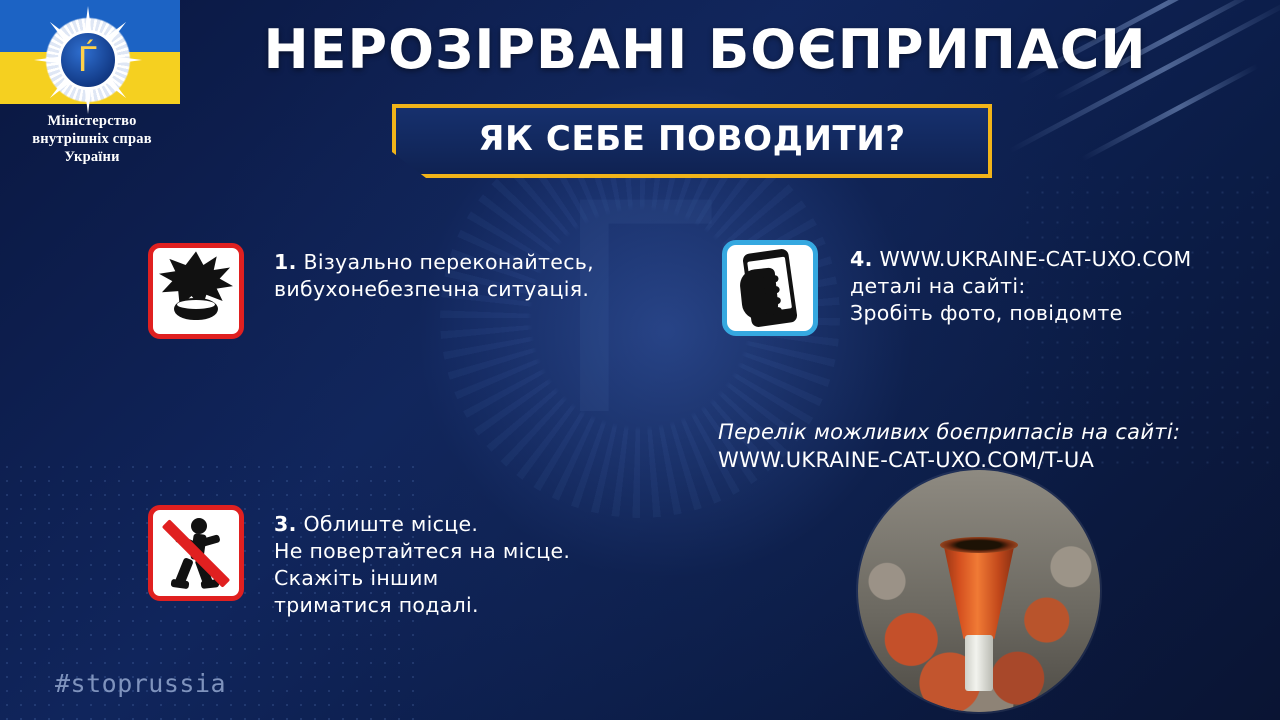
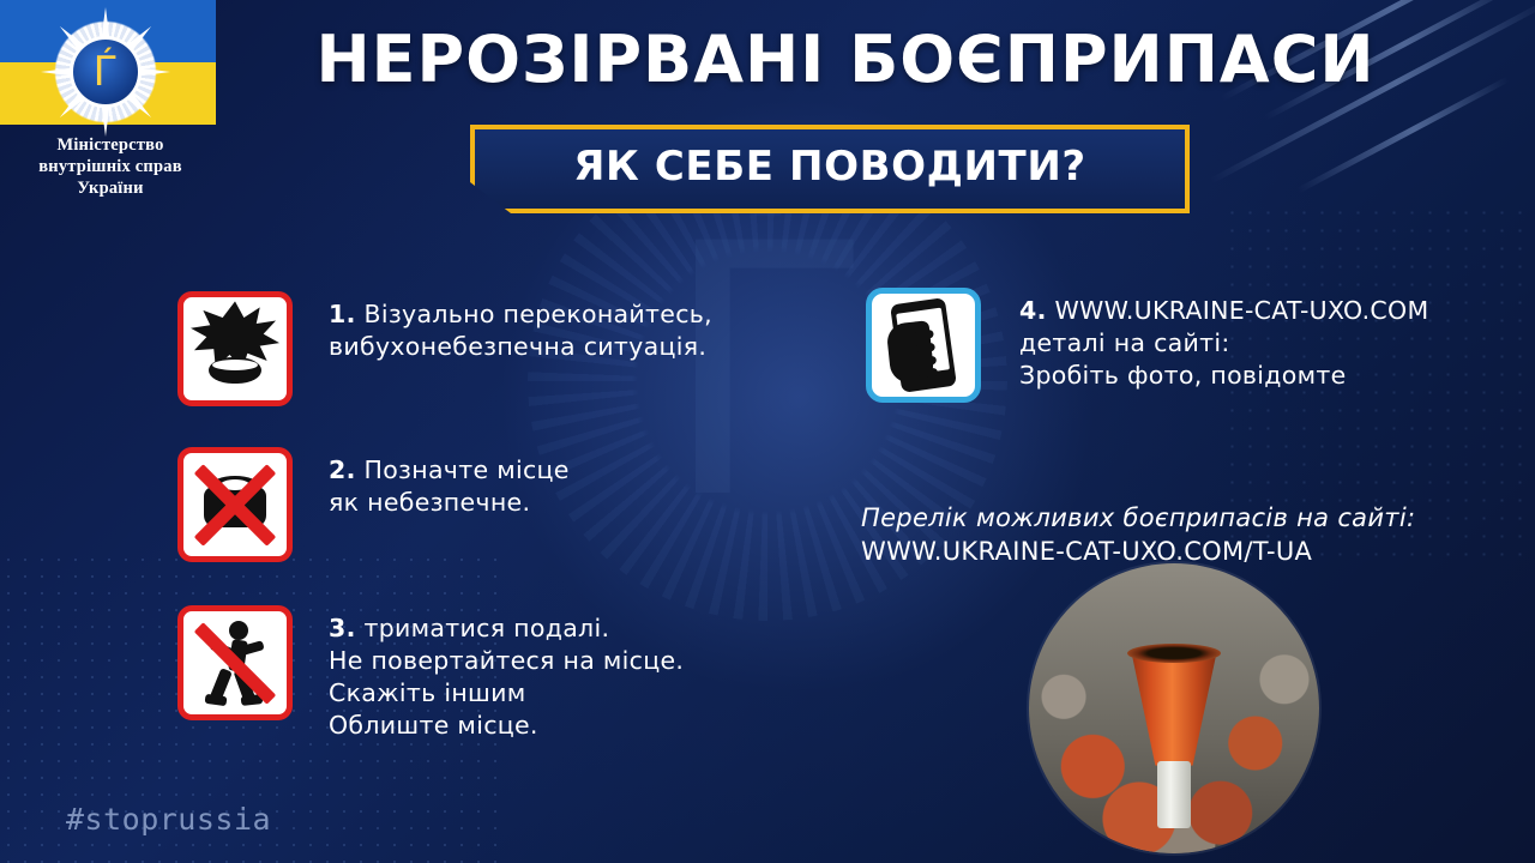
  Ѓ
  Ѓ
  Міністерство
  внутрішніх справ
  України
  НЕРОЗІРВАНІ БОЄПРИПАСИ
  ЯК СЕБЕ ПОВОДИТИ?
  1. Візуально переконайтесь,
  вибухонебезпечна ситуація.
+ 2. Позначте місце
+ як небезпечне.
- 3. Облиште місце.
+ 3. триматися подалі.
  Не повертайтеся на місце.
  Скажіть іншим
- триматися подалі.
+ Облиште місце.
  4. WWW.UKRAINE-CAT-UXO.COM
  деталі на сайті:
  Зробіть фото, повідомте
  Перелік можливих боєприпасів на сайті:
  WWW.UKRAINE-CAT-UXO.COM/T-UA
  #stoprussia
